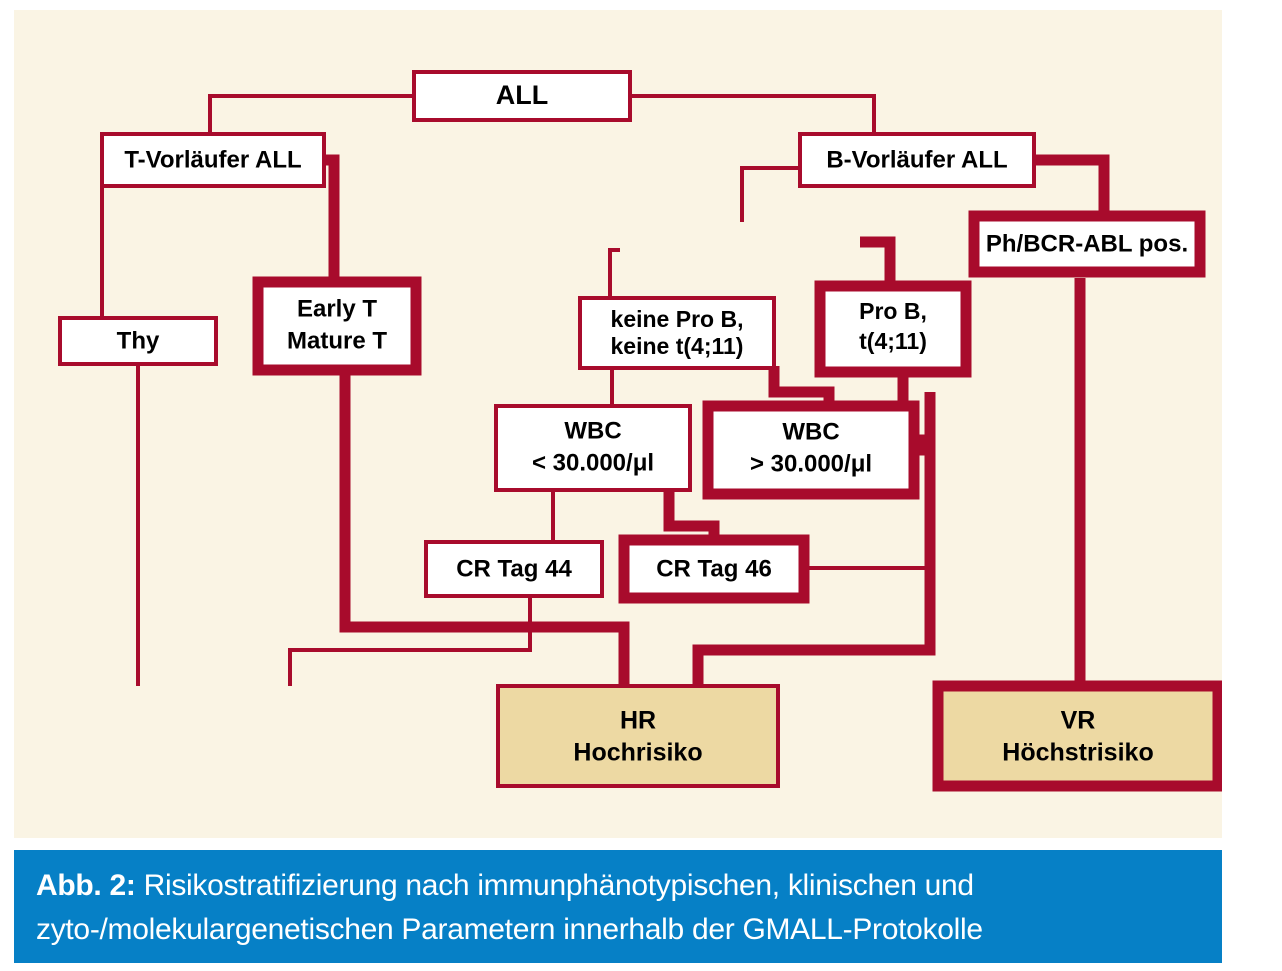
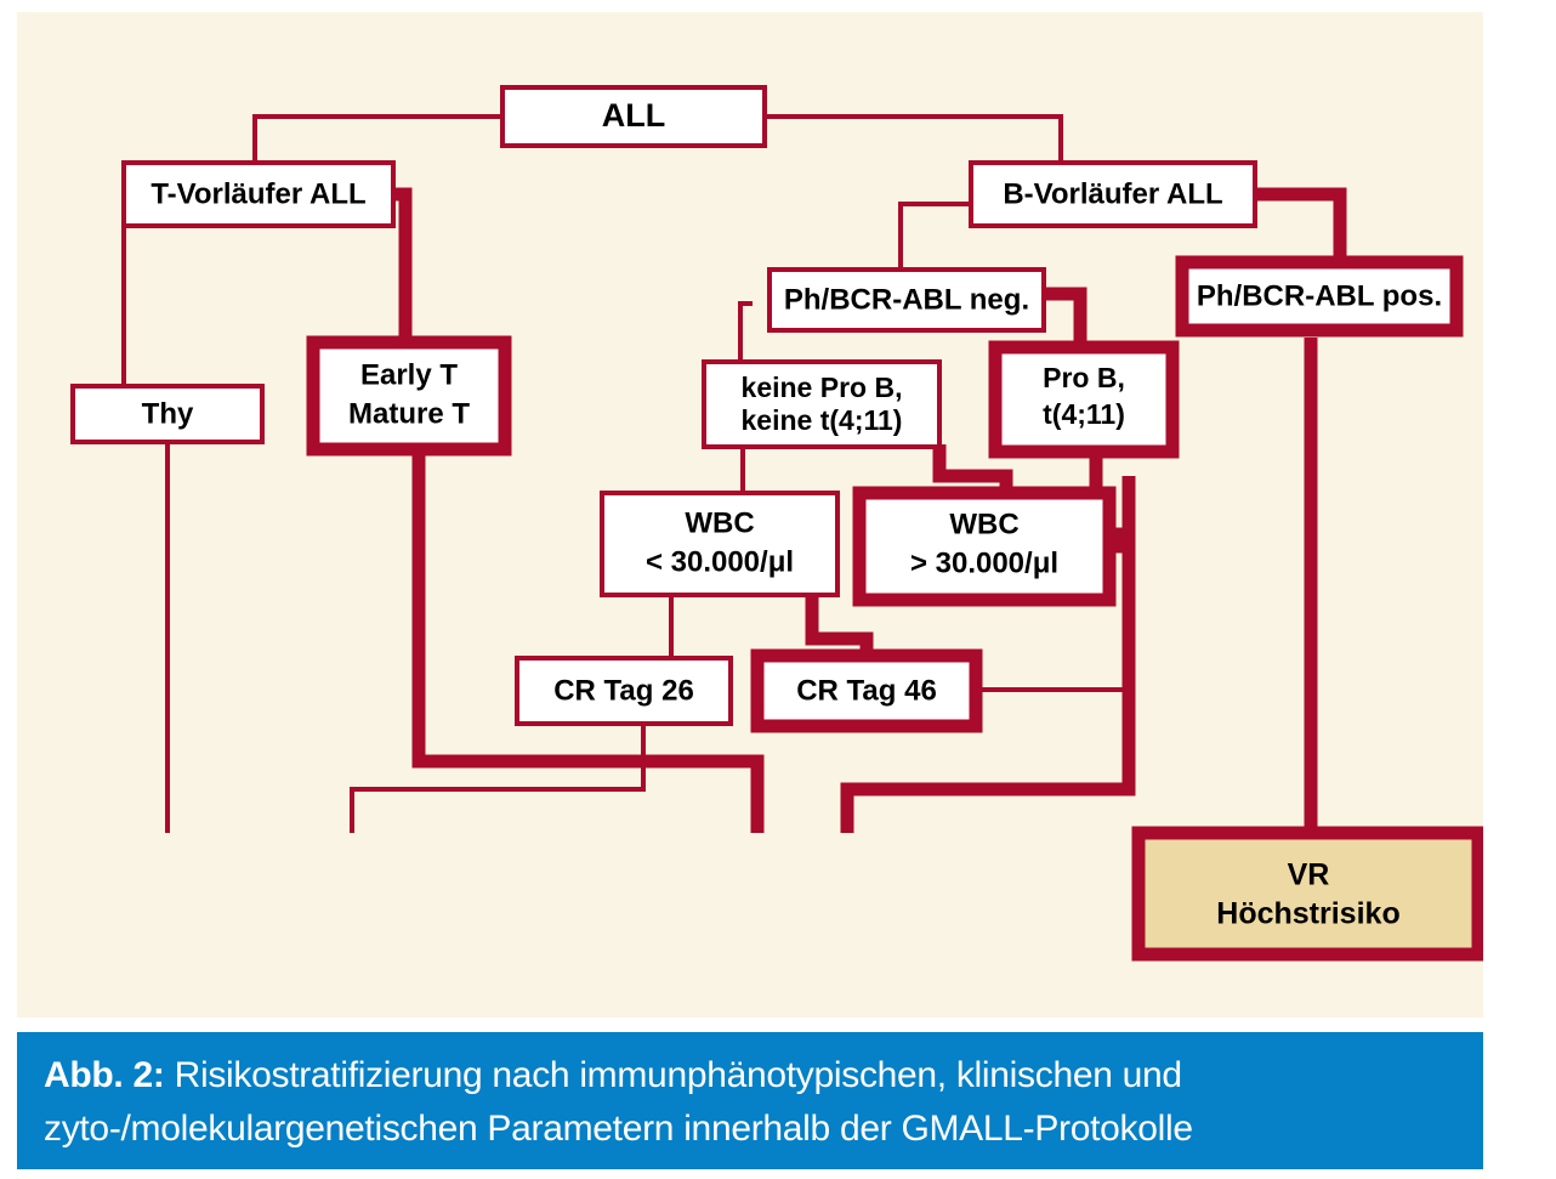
  ALL
  T-Vorläufer ALL
  B-Vorläufer ALL
+ Ph/BCR-ABL neg.
  Ph/BCR-ABL pos.
  Thy
  Early T
  Mature T
  keine Pro B,
  keine t(4;11)
  Pro B,
  t(4;11)
  WBC
  < 30.000/μl
  WBC
  > 30.000/μl
- CR Tag 44
+ CR Tag 26
  CR Tag 46
- HR
- Hochrisiko
  VR
  Höchstrisiko
  Abb. 2: Risikostratifizierung nach immunphänotypischen, klinischen und
  zyto-/molekulargenetischen Parametern innerhalb der GMALL-Protokolle
